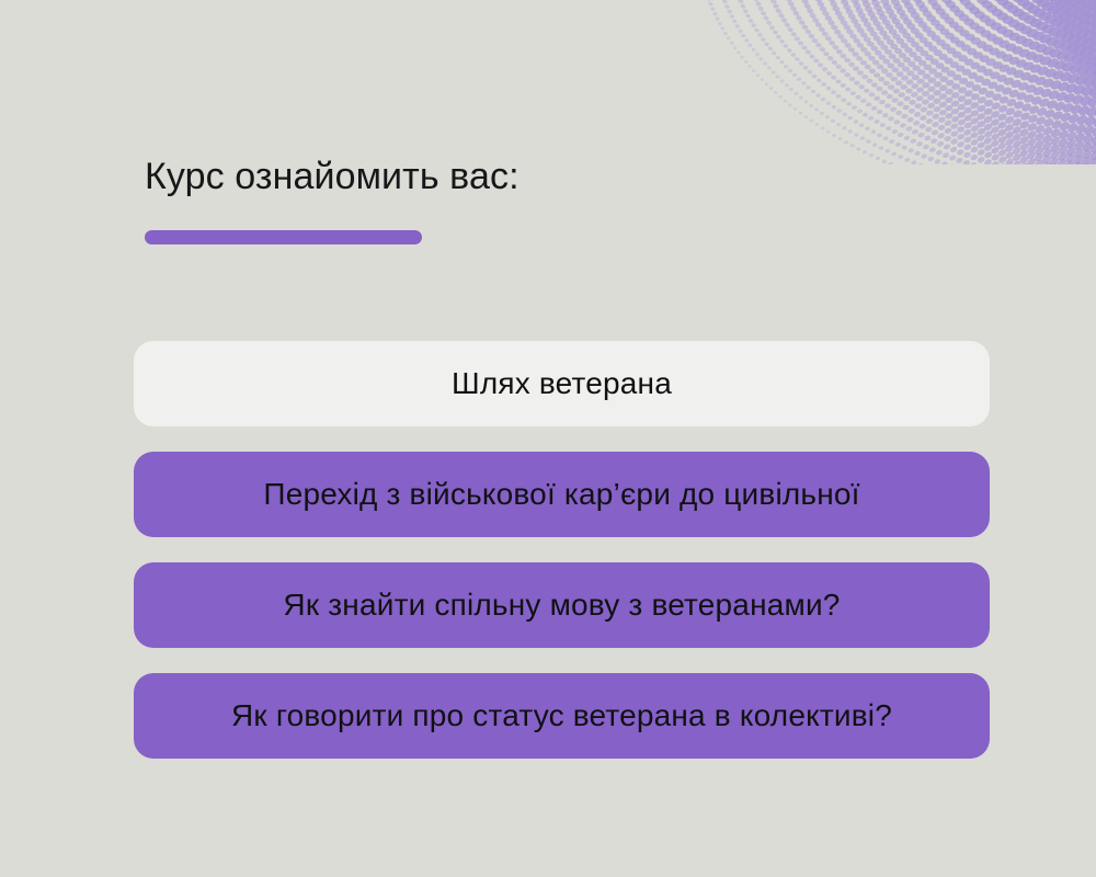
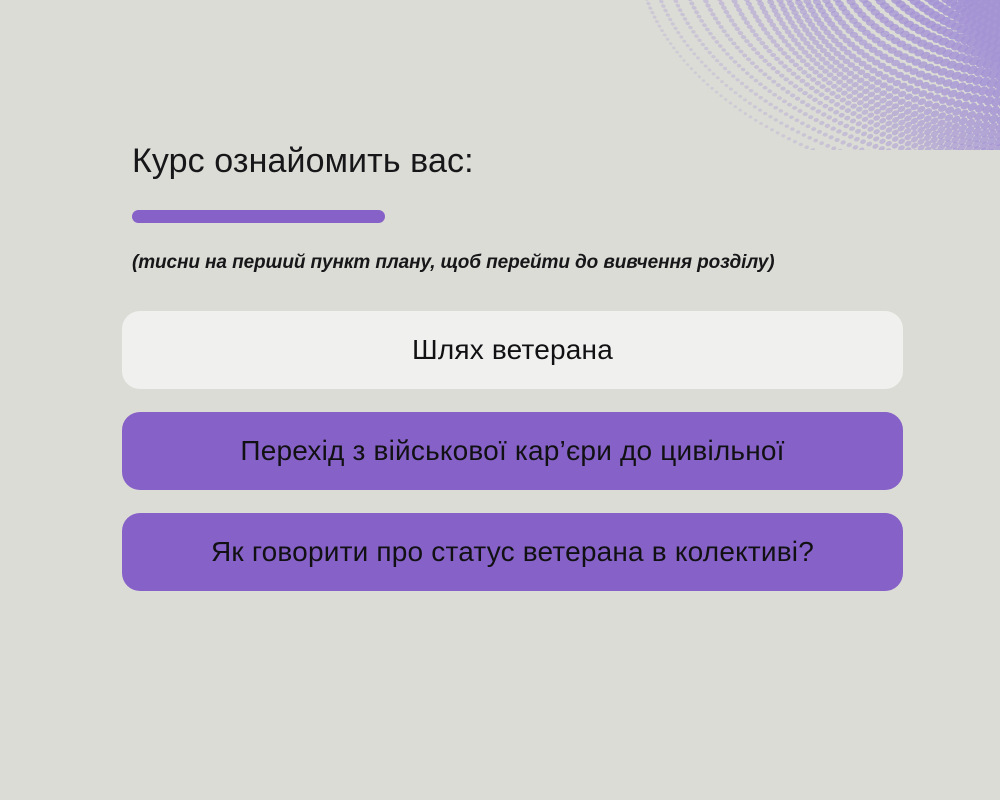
  Курс ознайомить вас:
+ (тисни на перший пункт плану, щоб перейти до вивчення розділу)
  Шлях ветерана
  Перехід з військової кар’єри до цивільної
- Як знайти спільну мову з ветеранами?
  Як говорити про статус ветерана в колективі?
